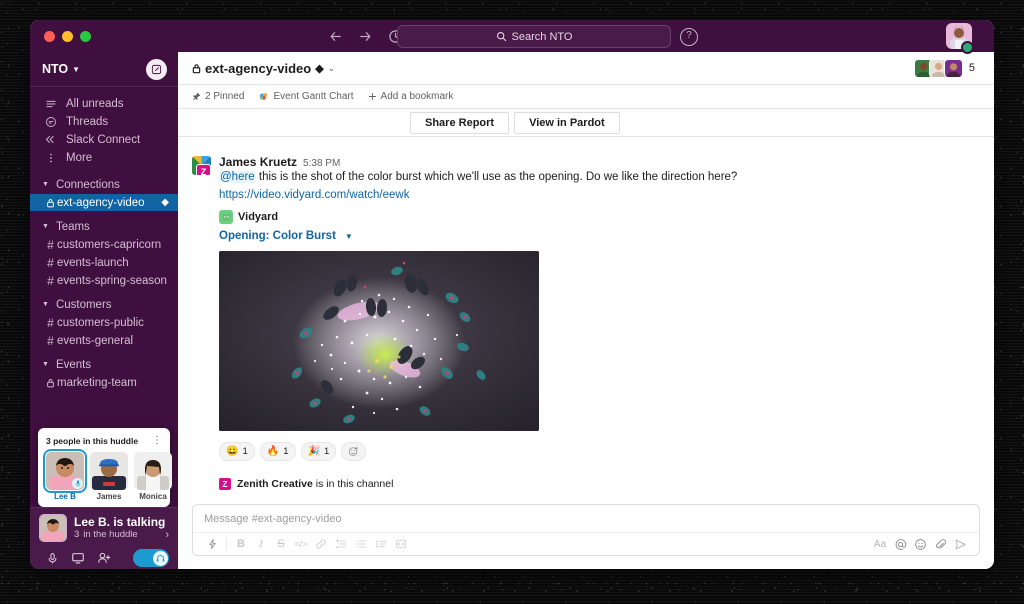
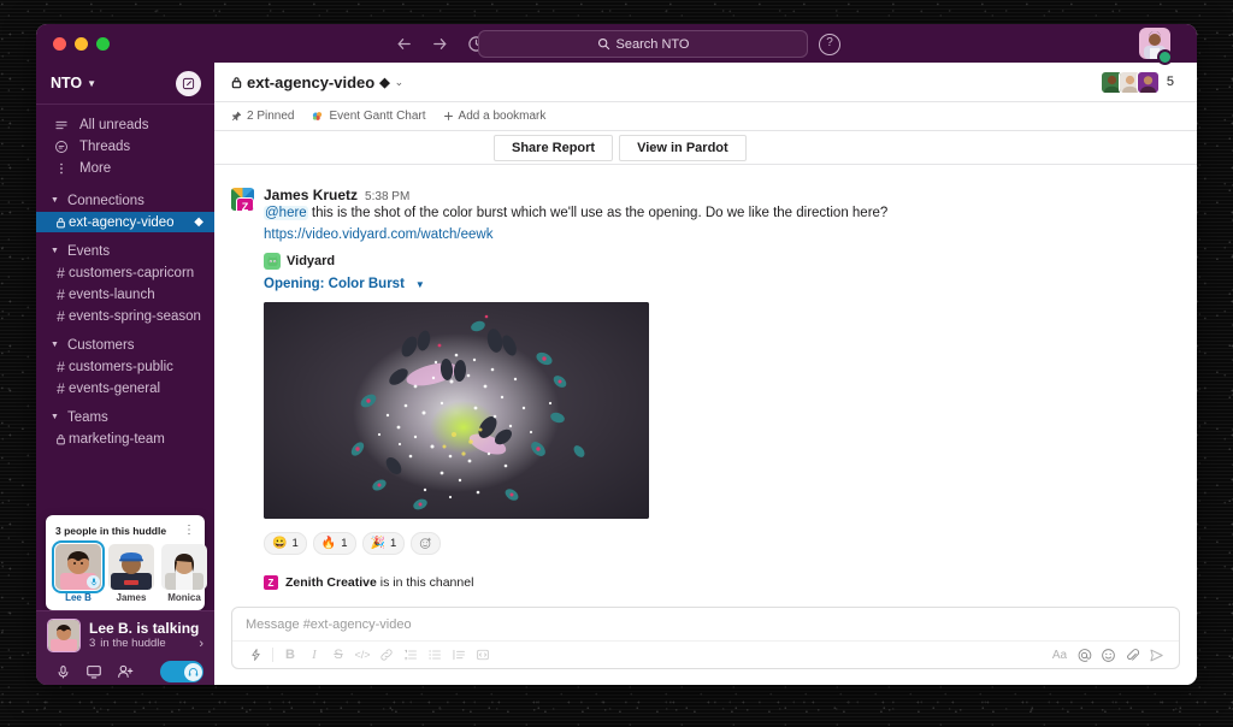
  Search NTO
  ?
  NTO
  ▼
  All unreads
  Threads
- Slack Connect
  More
  Connections
  ext-agency-video
  ◆
- Teams
+ Events
  #
  customers-capricorn
  #
  events-launch
  #
  events-spring-season
  Customers
  #
  customers-public
  #
  events-general
- Events
+ Teams
  marketing-team
  3 people in this huddle
  ⋮
  Lee B
  James
  Monica
  Lee B. is talking
  3
  in the huddle
  ›
  ext-agency-video
  ◆
  ⌄
  5
  2 Pinned
  Event Gantt Chart
  Add a bookmark
  Share Report
  View in Pardot
  Z
  James Kruetz
  5:38 PM
  @here this is the shot of the color burst which we'll use as the opening. Do we like the direction here?
  https://video.vidyard.com/watch/eewk
  Vidyard
  Opening: Color Burst
  ▼
  😀
  1
  🔥
  1
  🎉
  1
  Z
  Zenith Creative is in this channel
  Message #ext-agency-video
  B
  I
  S
  </>
  Aa
